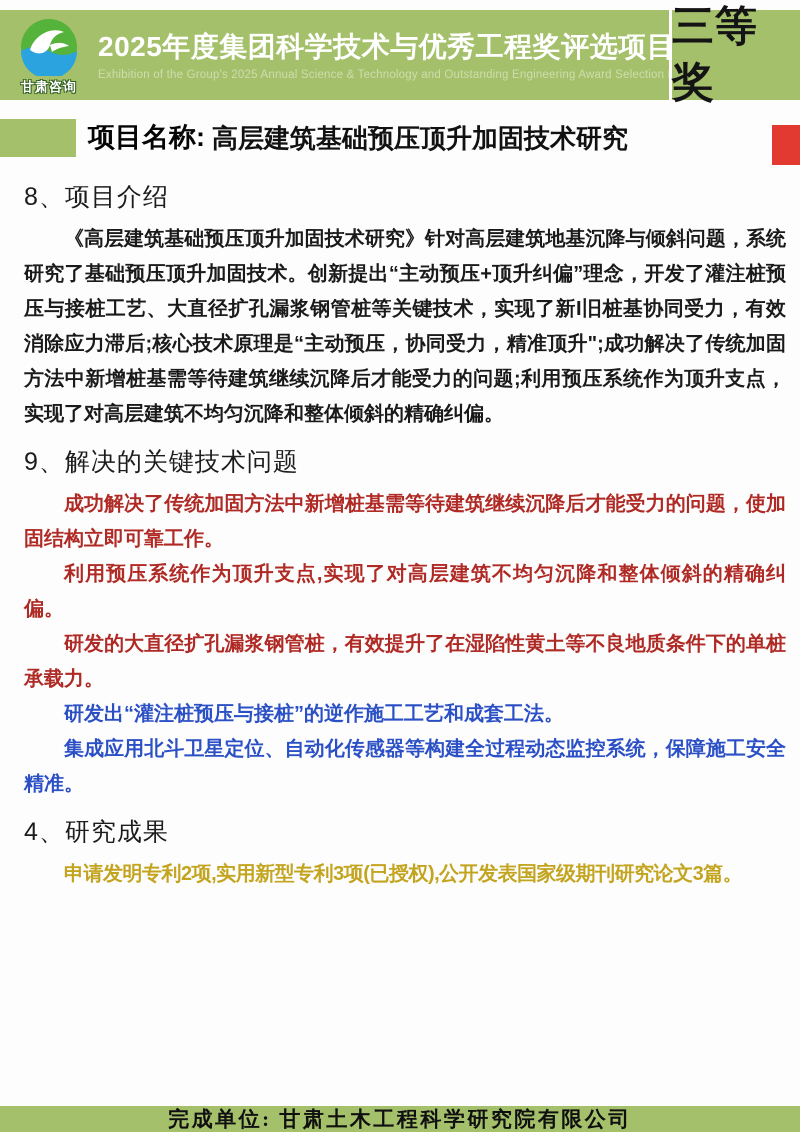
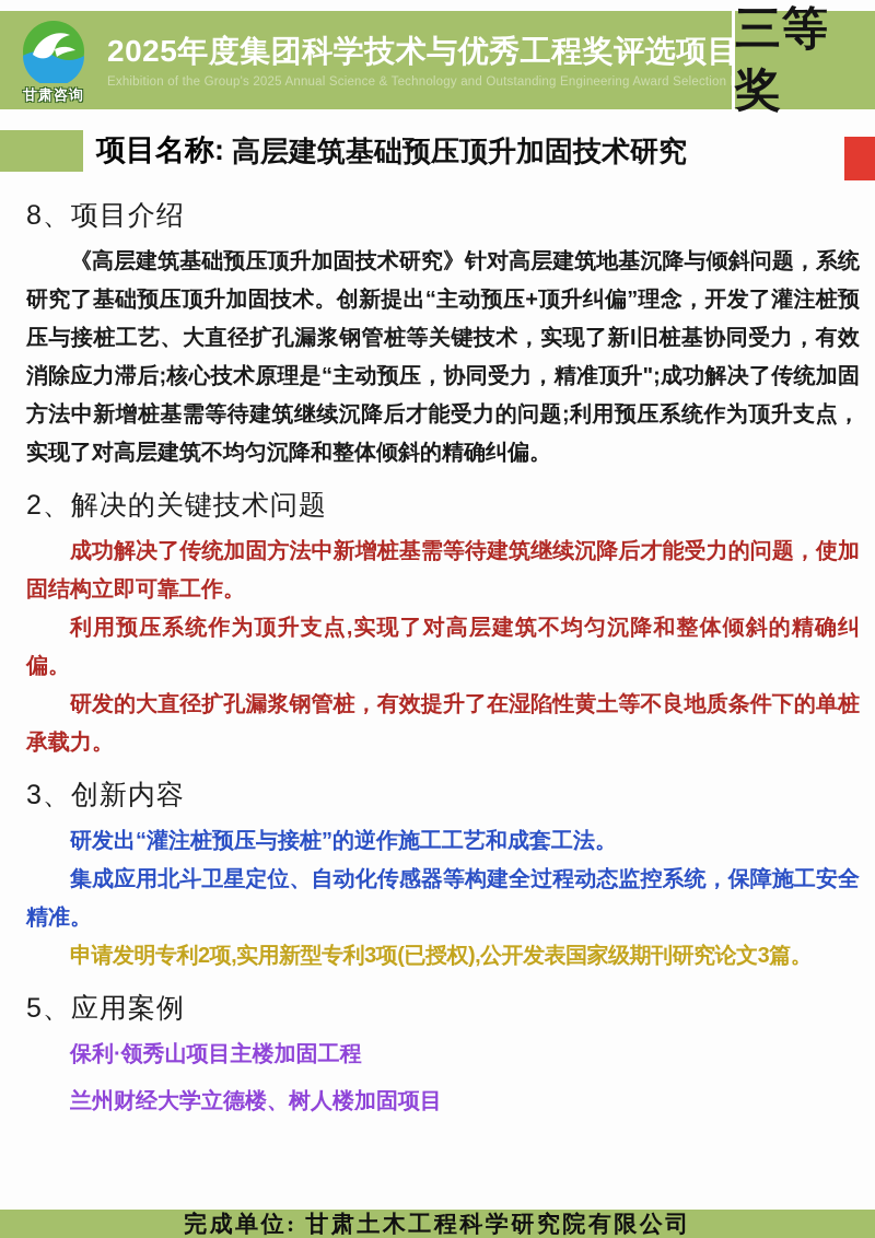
  甘肃咨询
  2025年度集团科学技术与优秀工程奖评选项目
  Exhibition of the Group's 2025 Annual Science & Technology and Outstanding Engineering Award Selection
  三等奖
  项目名称:
  高层建筑基础预压顶升加固技术研究
  8、项目介绍
  《高层建筑基础预压顶升加固技术研究》针对高层建筑地基沉降与倾斜问题，系统研究了基础预压顶升加固技术。创新提出“主动预压+顶升纠偏”理念，开发了灌注桩预压与接桩工艺、大直径扩孔漏浆钢管桩等关键技术，实现了新I旧桩基协同受力，有效消除应力滞后;核心技术原理是“主动预压，协同受力，精准顶升";成功解决了传统加固方法中新增桩基需等待建筑继续沉降后才能受力的问题;利用预压系统作为顶升支点，实现了对高层建筑不均匀沉降和整体倾斜的精确纠偏。
- 9、解决的关键技术问题
+ 2、解决的关键技术问题
  成功解决了传统加固方法中新增桩基需等待建筑继续沉降后才能受力的问题，使加固结构立即可靠工作。
  利用预压系统作为顶升支点,实现了对高层建筑不均匀沉降和整体倾斜的精确纠偏。
  研发的大直径扩孔漏浆钢管桩，有效提升了在湿陷性黄土等不良地质条件下的单桩承载力。
+ 3、创新内容
  研发出“灌注桩预压与接桩”的逆作施工工艺和成套工法。
  集成应用北斗卫星定位、自动化传感器等构建全过程动态监控系统，保障施工安全精准。
- 4、研究成果
  申请发明专利2项,实用新型专利3项(已授权),公开发表国家级期刊研究论文3篇。
+ 5、应用案例
+ 保利·领秀山项目主楼加固工程
+ 兰州财经大学立德楼、树人楼加固项目
  完成单位: 甘肃土木工程科学研究院有限公司
